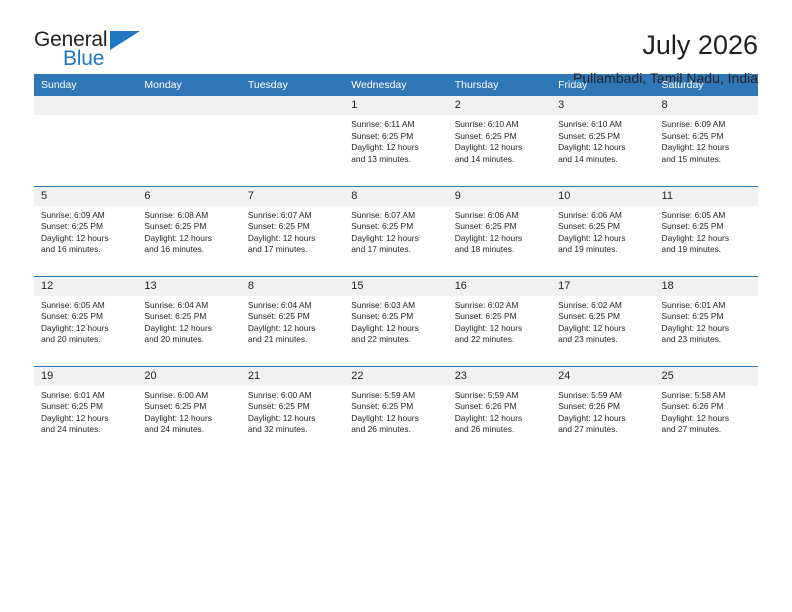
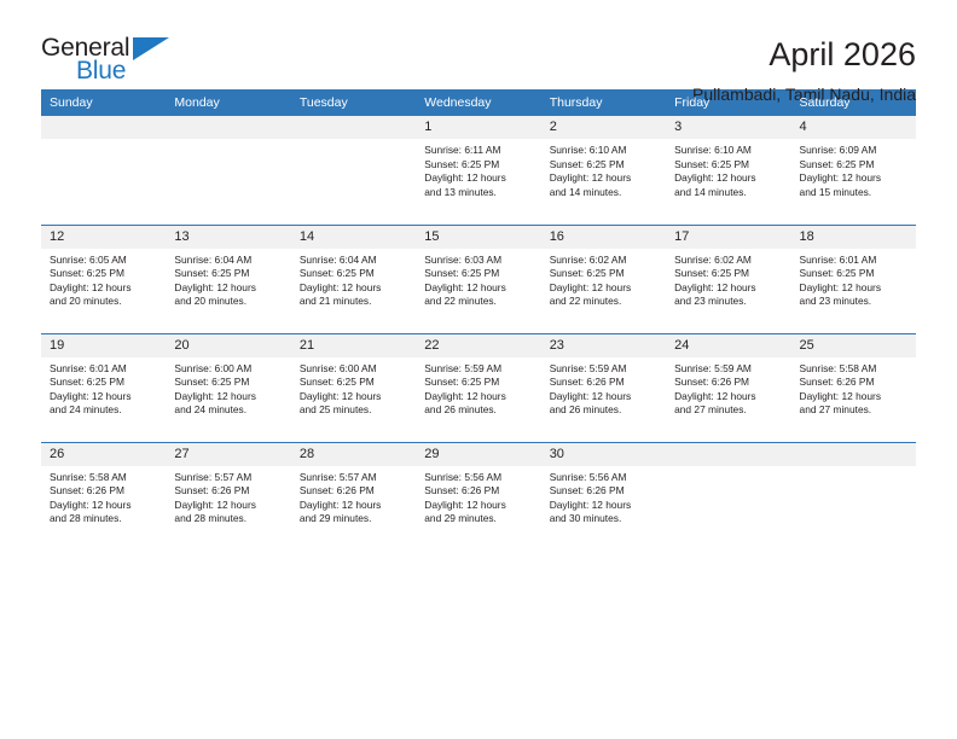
  General
  Blue
- July 2026
+ April 2026
  llambadi, Tadu, India
  Sunday	Monday	Tuesday	Wednesday	Thursday	Friday	Saturday
- 			1Sunrise: 6:11 AMSunset: 6:25 PMDaylight: 12 hoursand 13 minutes.	2Sunrise: 6:10 AMSunset: 6:25 PMDaylight: 12 hoursand 14 minutes.	3Sunrise: 6:10 AMSunset: 6:25 PMDaylight: 12 hoursand 14 minutes.	8Sunrise: 6:09 AMSunset: 6:25 PMDaylight: 12 hoursand 15 minutes.
+ 			1Sunrise: 6:11 AMSunset: 6:25 PMDaylight: 12 hoursand 13 minutes.	2Sunrise: 6:10 AMSunset: 6:25 PMDaylight: 12 hoursand 14 minutes.	3Sunrise: 6:10 AMSunset: 6:25 PMDaylight: 12 hoursand 14 minutes.	4Sunrise: 6:09 AMSunset: 6:25 PMDaylight: 12 hoursand 15 minutes.
- 5Sunrise: 6:09 AMSunset: 6:25 PMDaylight: 12 hoursand 16 minutes.	6Sunrise: 6:08 AMSunset: 6:25 PMDaylight: 12 hoursand 16 minutes.	7Sunrise: 6:07 AMSunset: 6:25 PMDaylight: 12 hoursand 17 minutes.	8Sunrise: 6:07 AMSunset: 6:25 PMDaylight: 12 hoursand 17 minutes.	9Sunrise: 6:06 AMSunset: 6:25 PMDaylight: 12 hoursand 18 minutes.	10Sunrise: 6:06 AMSunset: 6:25 PMDaylight: 12 hoursand 19 minutes.	11Sunrise: 6:05 AMSunset: 6:25 PMDaylight: 12 hoursand 19 minutes.
- 12Sunrise: 6:05 AMSunset: 6:25 PMDaylight: 12 hoursand 20 minutes.	13Sunrise: 6:04 AMSunset: 6:25 PMDaylight: 12 hoursand 20 minutes.	8Sunrise: 6:04 AMSunset: 6:25 PMDaylight: 12 hoursand 21 minutes.	15Sunrise: 6:03 AMSunset: 6:25 PMDaylight: 12 hoursand 22 minutes.	16Sunrise: 6:02 AMSunset: 6:25 PMDaylight: 12 hoursand 22 minutes.	17Sunrise: 6:02 AMSunset: 6:25 PMDaylight: 12 hoursand 23 minutes.	18Sunrise: 6:01 AMSunset: 6:25 PMDaylight: 12 hoursand 23 minutes.
+ 12Sunrise: 6:05 AMSunset: 6:25 PMDaylight: 12 hoursand 20 minutes.	13Sunrise: 6:04 AMSunset: 6:25 PMDaylight: 12 hoursand 20 minutes.	14Sunrise: 6:04 AMSunset: 6:25 PMDaylight: 12 hoursand 21 minutes.	15Sunrise: 6:03 AMSunset: 6:25 PMDaylight: 12 hoursand 22 minutes.	16Sunrise: 6:02 AMSunset: 6:25 PMDaylight: 12 hoursand 22 minutes.	17Sunrise: 6:02 AMSunset: 6:25 PMDaylight: 12 hoursand 23 minutes.	18Sunrise: 6:01 AMSunset: 6:25 PMDaylight: 12 hoursand 23 minutes.
- 19Sunrise: 6:01 AMSunset: 6:25 PMDaylight: 12 hoursand 24 minutes.	20Sunrise: 6:00 AMSunset: 6:25 PMDaylight: 12 hoursand 24 minutes.	21Sunrise: 6:00 AMSunset: 6:25 PMDaylight: 12 hoursand 32 minutes.	22Sunrise: 5:59 AMSunset: 6:25 PMDaylight: 12 hoursand 26 minutes.	23Sunrise: 5:59 AMSunset: 6:26 PMDaylight: 12 hoursand 26 minutes.	24Sunrise: 5:59 AMSunset: 6:26 PMDaylight: 12 hoursand 27 minutes.	25Sunrise: 5:58 AMSunset: 6:26 PMDaylight: 12 hoursand 27 minutes.
+ 19Sunrise: 6:01 AMSunset: 6:25 PMDaylight: 12 hoursand 24 minutes.	20Sunrise: 6:00 AMSunset: 6:25 PMDaylight: 12 hoursand 24 minutes.	21Sunrise: 6:00 AMSunset: 6:25 PMDaylight: 12 hoursand 25 minutes.	22Sunrise: 5:59 AMSunset: 6:25 PMDaylight: 12 hoursand 26 minutes.	23Sunrise: 5:59 AMSunset: 6:26 PMDaylight: 12 hoursand 26 minutes.	24Sunrise: 5:59 AMSunset: 6:26 PMDaylight: 12 hoursand 27 minutes.	25Sunrise: 5:58 AMSunset: 6:26 PMDaylight: 12 hoursand 27 minutes.
+ 26Sunrise: 5:58 AMSunset: 6:26 PMDaylight: 12 hoursand 28 minutes.	27Sunrise: 5:57 AMSunset: 6:26 PMDaylight: 12 hoursand 28 minutes.	28Sunrise: 5:57 AMSunset: 6:26 PMDaylight: 12 hoursand 29 minutes.	29Sunrise: 5:56 AMSunset: 6:26 PMDaylight: 12 hoursand 29 minutes.	30Sunrise: 5:56 AMSunset: 6:26 PMDaylight: 12 hoursand 30 minutes.
